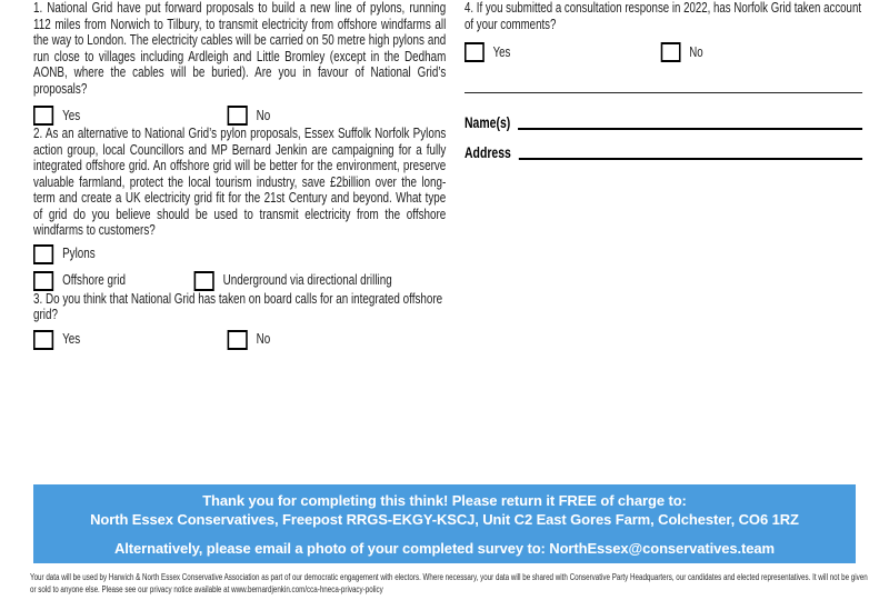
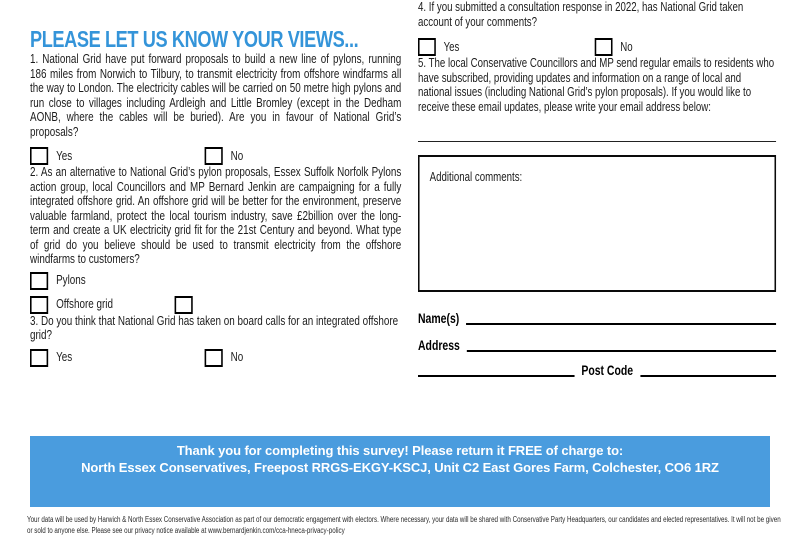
+ PLEASE LET US KNOW YOUR VIEWS...
- 1. National Grid have put forward proposals to build a new line of pylons, running 112 miles from Norwich to Tilbury, to transmit electricity from offshore windfarms all the way to London. The electricity cables will be carried on 50 metre high pylons and run close to villages including Ardleigh and Little Bromley (except in the Dedham AONB, where the cables will be buried). Are you in favour of National Grid’s proposals?
+ 1. National Grid have put forward proposals to build a new line of pylons, running 186 miles from Norwich to Tilbury, to transmit electricity from offshore windfarms all the way to London. The electricity cables will be carried on 50 metre high pylons and run close to villages including Ardleigh and Little Bromley (except in the Dedham AONB, where the cables will be buried). Are you in favour of National Grid’s proposals?
  Yes
  No
  2. As an alternative to National Grid’s pylon proposals, Essex Suffolk Norfolk Pylons action group, local Councillors and MP Bernard Jenkin are campaigning for a fully integrated offshore grid. An offshore grid will be better for the environment, preserve valuable farmland, protect the local tourism industry, save £2billion over the long-term and create a UK electricity grid fit for the 21st Century and beyond. What type of grid do you believe should be used to transmit electricity from the offshore windfarms to customers?
  Pylons
  Offshore grid
- Underground via directional drilling
  3. Do you think that National Grid has taken on board calls for an integrated offshore grid?
  Yes
  No
- 4. If you submitted a consultation response in 2022, has Norfolk Grid taken account of your comments?
+ 4. If you submitted a consultation response in 2022, has National Grid taken account of your comments?
  Yes
  No
+ 5. The local Conservative Councillors and MP send regular emails to residents who have subscribed, providing updates and information on a range of local and national issues (including National Grid’s pylon proposals). If you would like to receive these email updates, please write your email address below:
+ Additional comments:
  Name(s)
  Address
+ Post Code
- Thank you for completing this think! Please return it FREE of charge to:
+ Thank you for completing this survey! Please return it FREE of charge to:
  North Essex Conservatives, Freepost RRGS-EKGY-KSCJ, Unit C2 East Gores Farm, Colchester, CO6 1RZ
- Alternatively, please email a photo of your completed survey to: NorthEssex@conservatives.team
  Your data will be used by Harwich & North Essex Conservative Association as part of our democratic engagement with electors. Where necessary, your data will be shared with Conservative Party Headquarters, our candidates and elected representatives. It will not be given or sold to anyone else. Please see our privacy notice available at www.bernardjenkin.com/cca-hneca-privacy-policy
